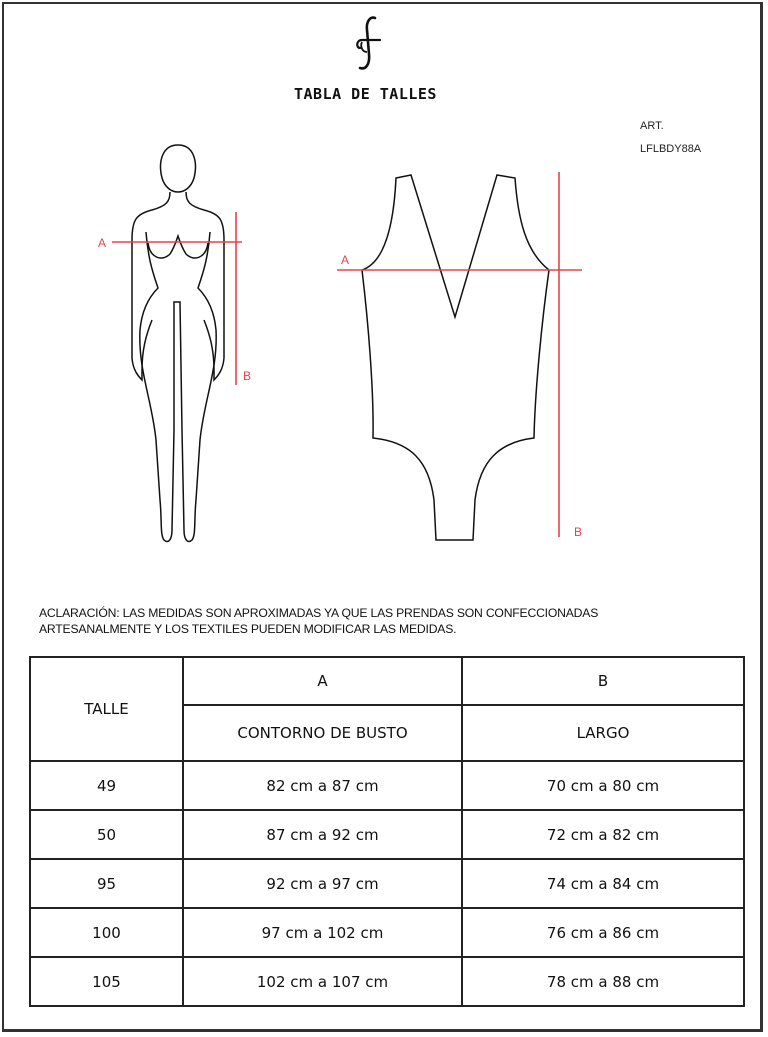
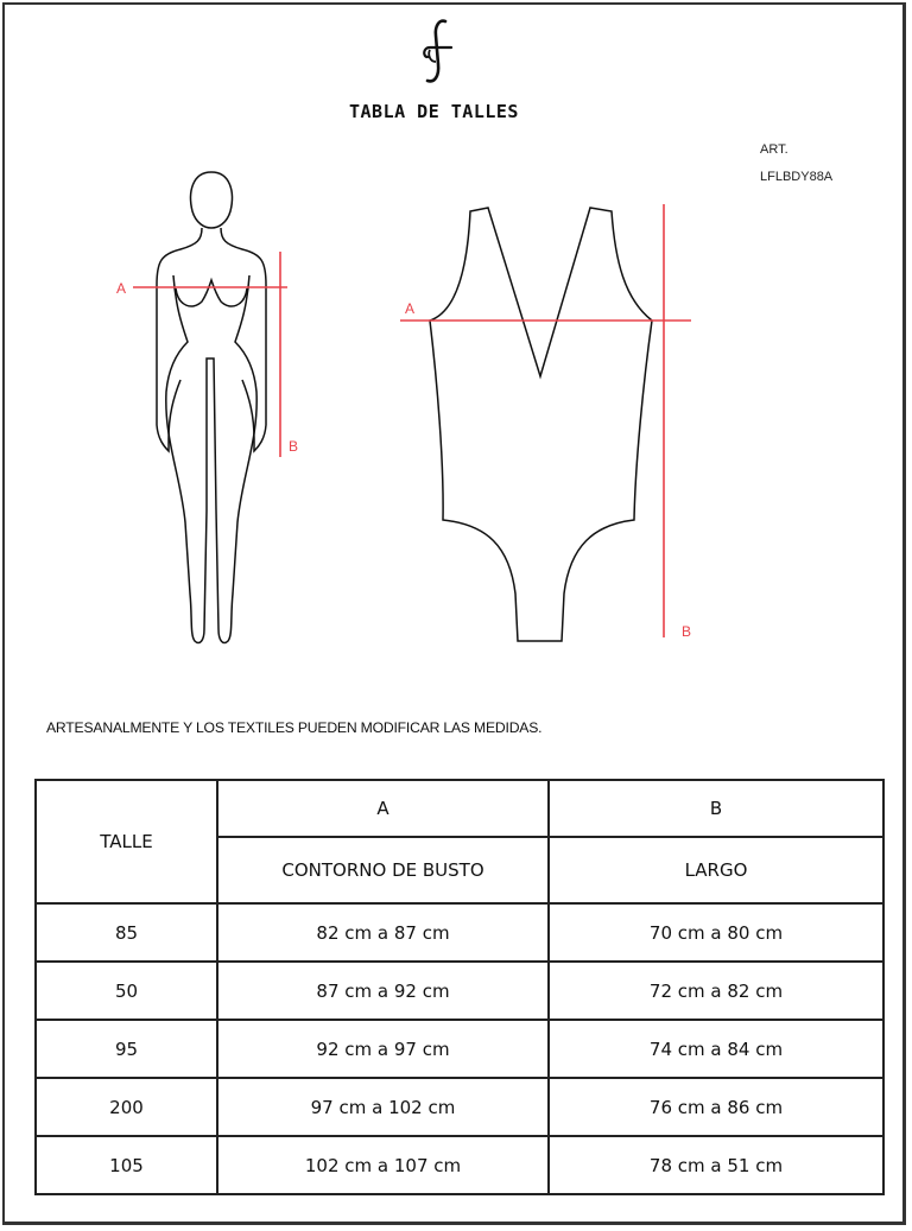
  TABLA DE TALLES
  ART.
  LFLBDY88A
  A
  B
  A
  B
- ACLARACIÓN: LAS MEDIDAS SON APROXIMADAS YA QUE LAS PRENDAS SON CONFECCIONADAS
  ARTESANALMENTE Y LOS TEXTILES PUEDEN MODIFICAR LAS MEDIDAS.
  TALLE	A	B
  CONTORNO DE BUSTO	LARGO
- 49	82 cm a 87 cm	70 cm a 80 cm
+ 85	82 cm a 87 cm	70 cm a 80 cm
  50	87 cm a 92 cm	72 cm a 82 cm
  95	92 cm a 97 cm	74 cm a 84 cm
- 100	97 cm a 102 cm	76 cm a 86 cm
+ 200	97 cm a 102 cm	76 cm a 86 cm
- 105	102 cm a 107 cm	78 cm a 88 cm
+ 105	102 cm a 107 cm	78 cm a 51 cm
